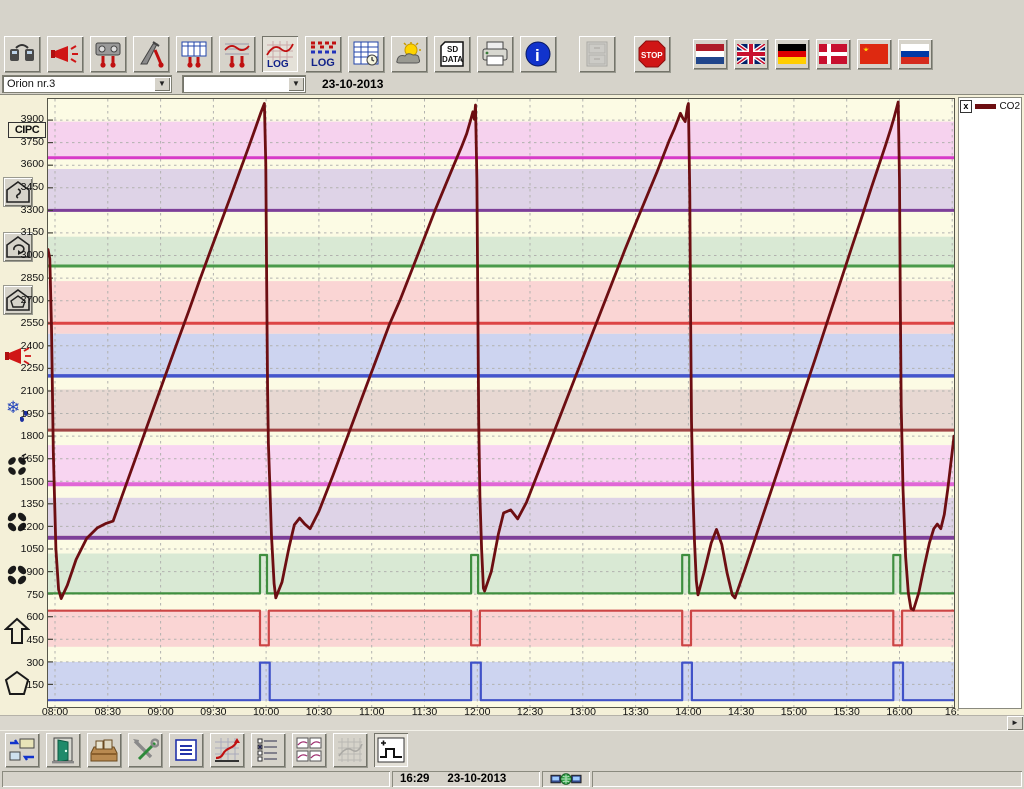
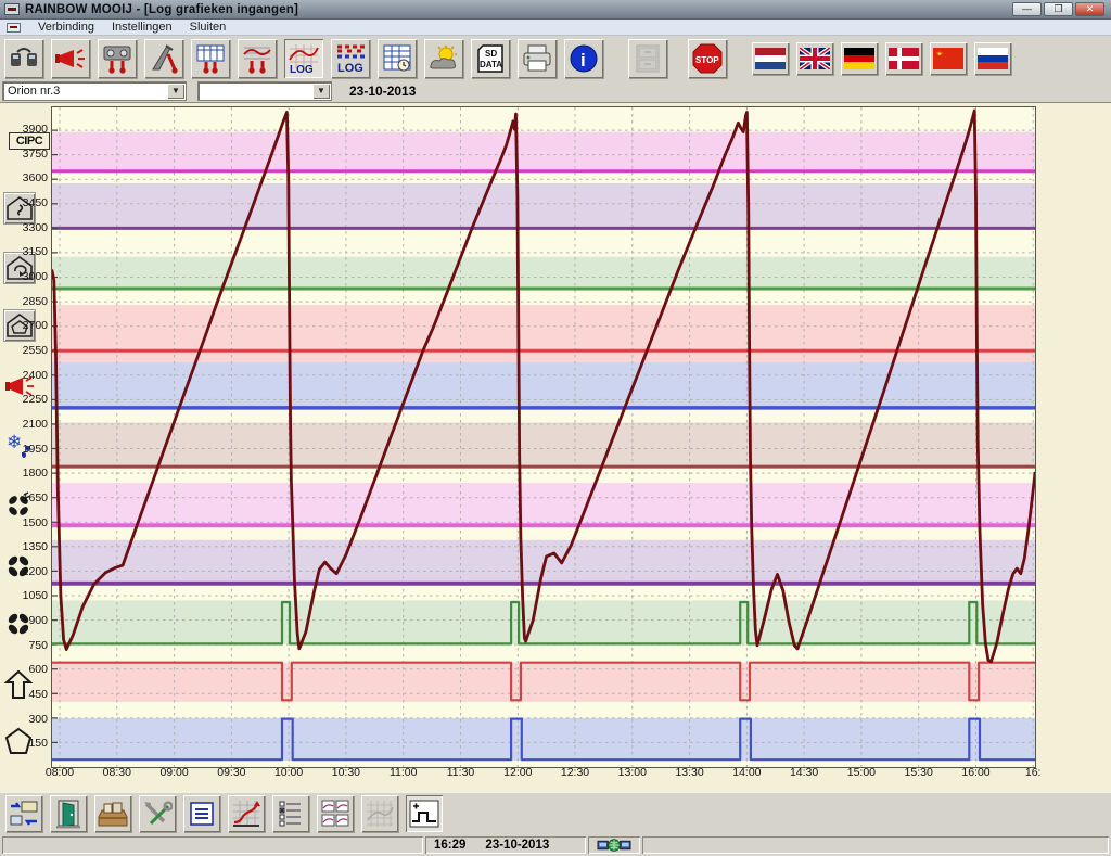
+ RAINBOW MOOIJ - [Log grafieken ingangen]
+ —
+ ❐
+ ✕
+ Verbinding
+ Instellingen
+ Sluiten
  LOG
  LOG
  SD
  DATA
  i
  STOP
  Orion nr.3
  ▼
  ▼
  23-10-2013
  CIPC
  ❄
  3900
  3750
  3600
  3450
  3300
  3150
  3000
  2850
  2700
  2550
  2400
  2250
  2100
  1950
  1800
  1650
  1500
  1350
  1200
  1050
  900
  750
  600
  450
  300
  150
  08:00
  08:30
  09:00
  09:30
  10:00
  10:30
  11:00
  11:30
  12:00
  12:30
  13:00
  13:30
  14:00
  14:30
  15:00
  15:30
  16:00
  16:
- x
- CO2
- ►
  16:29
  23-10-2013
